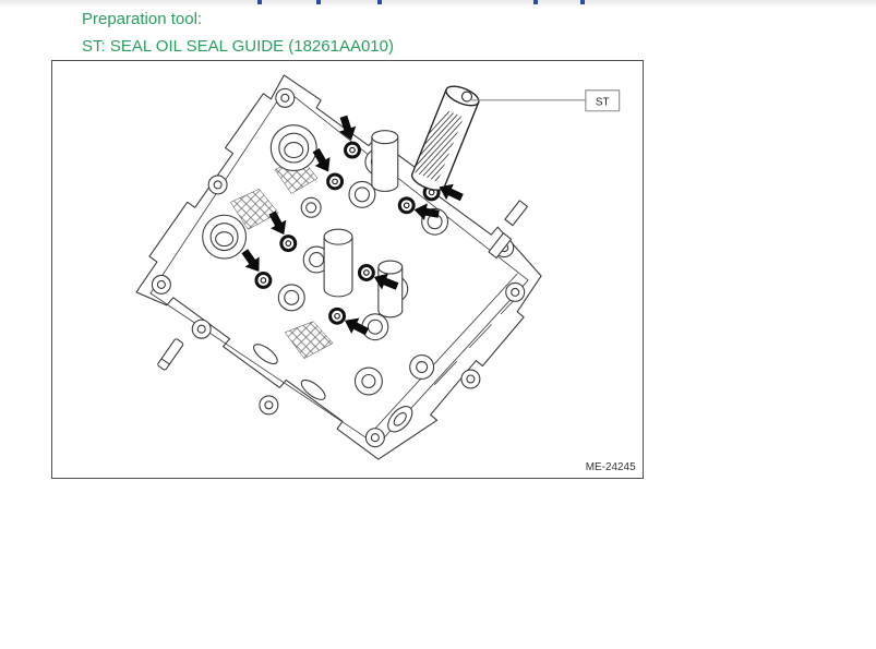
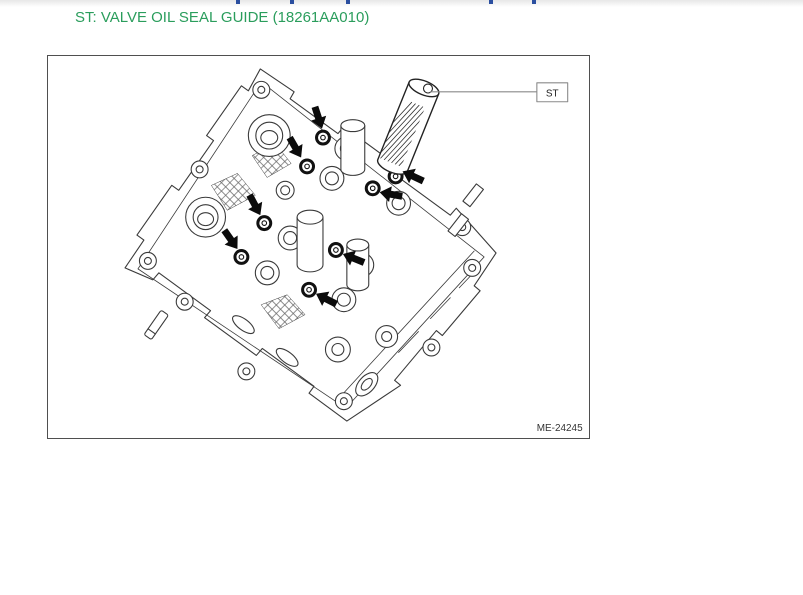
- Preparation tool:
- ST: SEAL OIL SEAL GUIDE (18261AA010)
+ ST: VALVE OIL SEAL GUIDE (18261AA010)
  ST
  ME-24245
